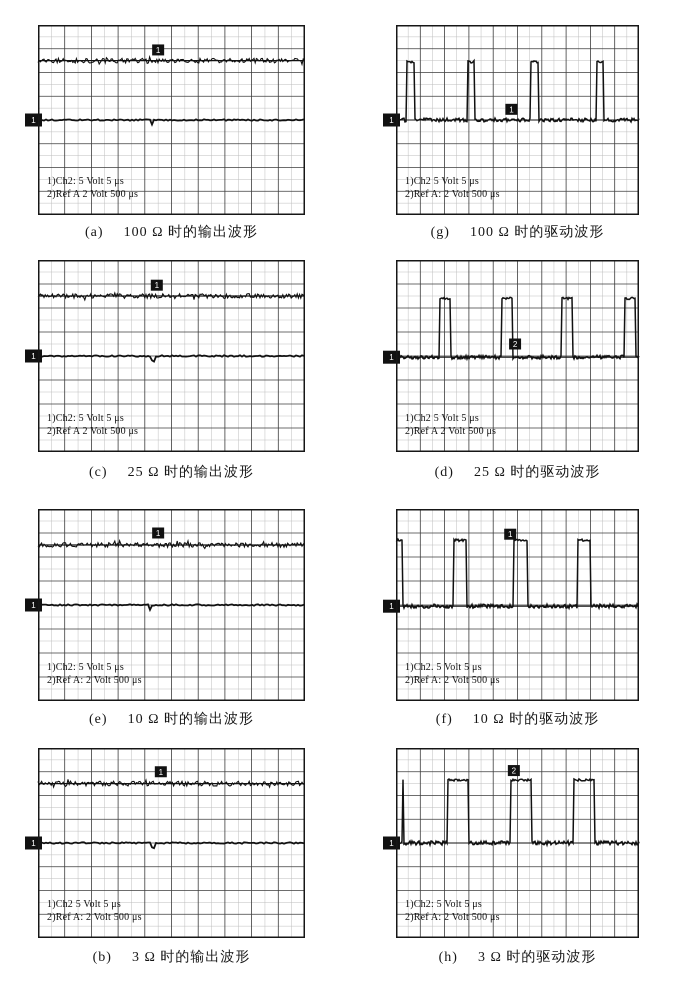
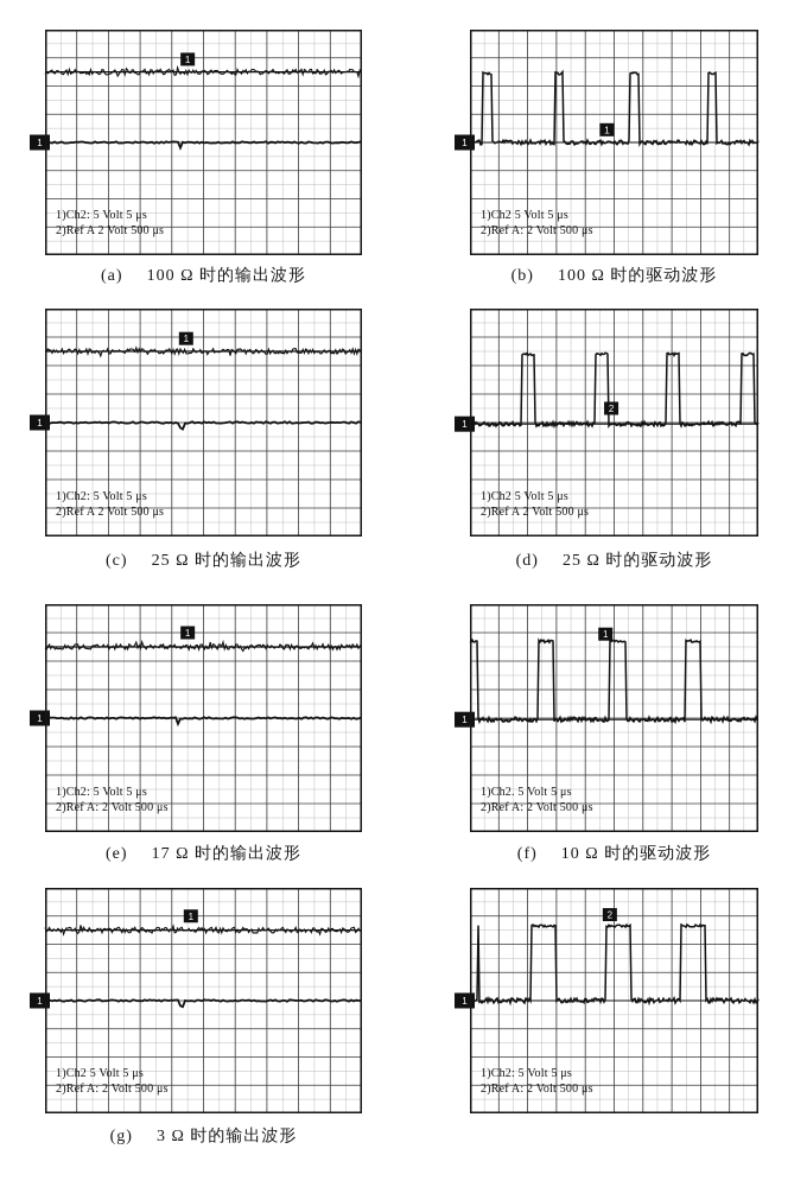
  1
  1
  1)Ch2: 5 Volt 5 μs
  2)Ref A 2 Volt 500 μs
  (a) 100 Ω 时的输出波形
  1
  1
  1)Ch2 5 Volt 5 μs
  2)Ref A: 2 Volt 500 μs
- (g) 100 Ω 时的驱动波形
+ (b) 100 Ω 时的驱动波形
  1
  1
  1)Ch2: 5 Volt 5 μs
  2)Ref A 2 Volt 500 μs
  (c) 25 Ω 时的输出波形
  2
  1
  1)Ch2 5 Volt 5 μs
  2)Ref A 2 Volt 500 μs
  (d) 25 Ω 时的驱动波形
  1
  1
  1)Ch2: 5 Volt 5 μs
  2)Ref A: 2 Volt 500 μs
- (e) 10 Ω 时的输出波形
+ (e) 17 Ω 时的输出波形
  1
  1
  1)Ch2. 5 Volt 5 μs
  2)Ref A: 2 Volt 500 μs
  (f) 10 Ω 时的驱动波形
  1
  1
  1)Ch2 5 Volt 5 μs
  2)Ref A: 2 Volt 500 μs
- (b) 3 Ω 时的输出波形
+ (g) 3 Ω 时的输出波形
  2
  1
  1)Ch2: 5 Volt 5 μs
  2)Ref A: 2 Volt 500 μs
- (h) 3 Ω 时的驱动波形
